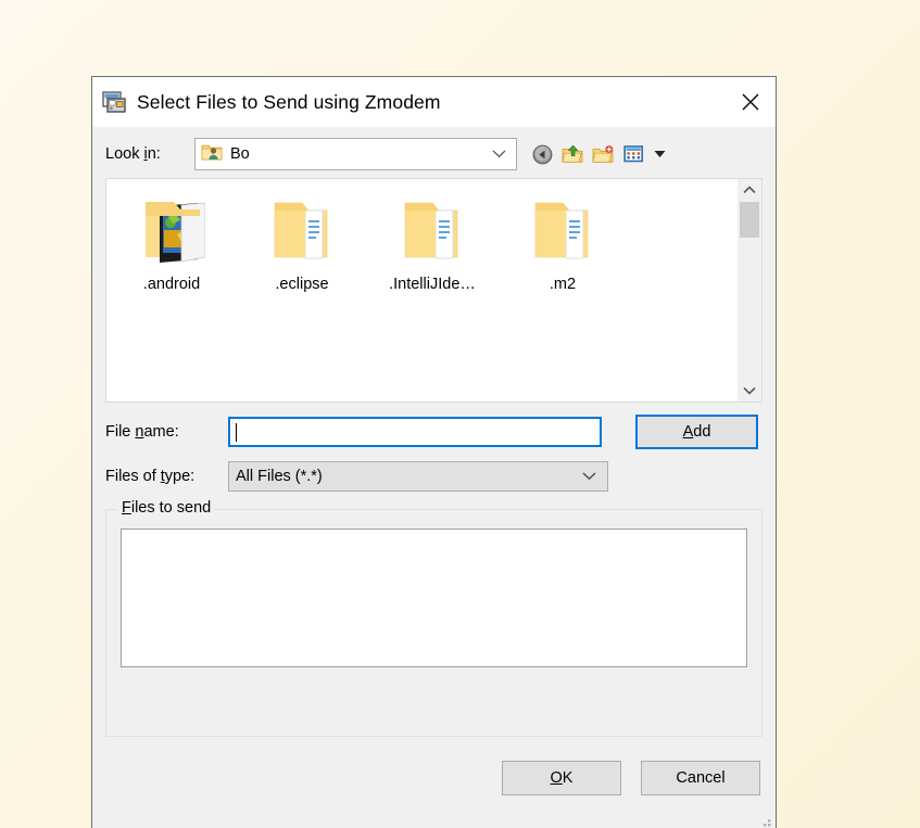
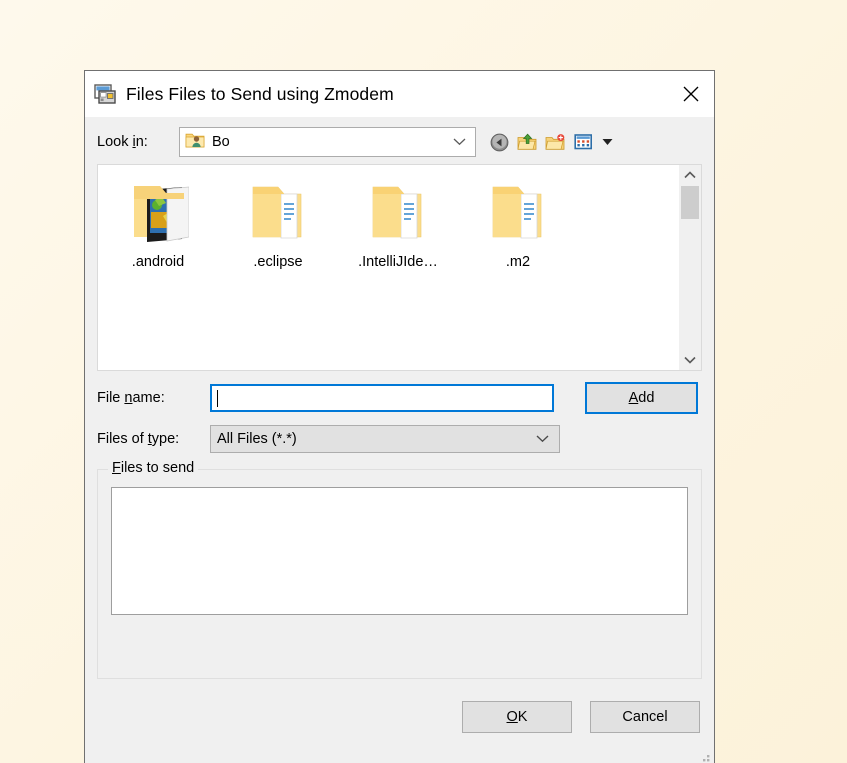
- Select Files to Send using Zmodem
+ Files Files to Send using Zmodem
  Look in:
  Bo
  .android
  .eclipse
  .IntelliJIde…
  .m2
  File name:
  Add
  Files of type:
  All Files (*.*)
  Files to send
  OK
  Cancel
